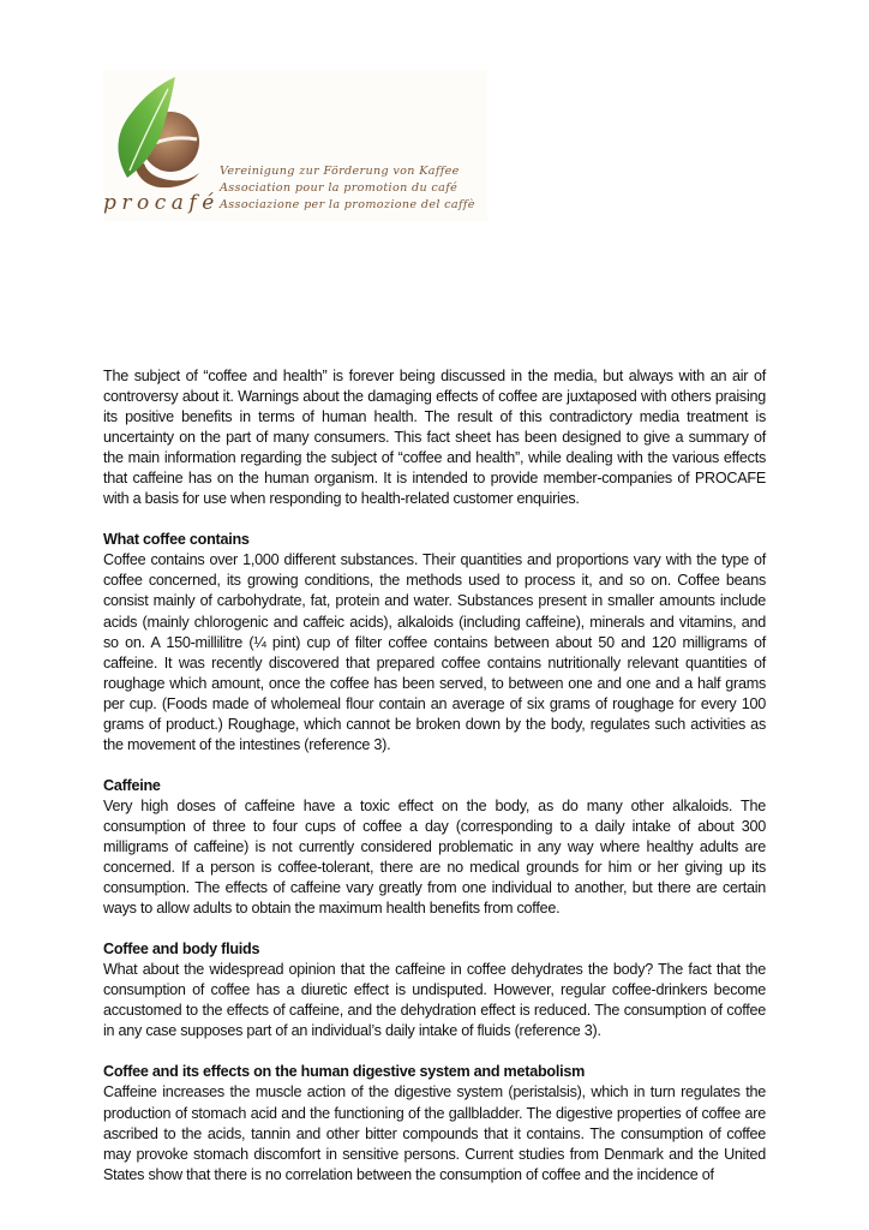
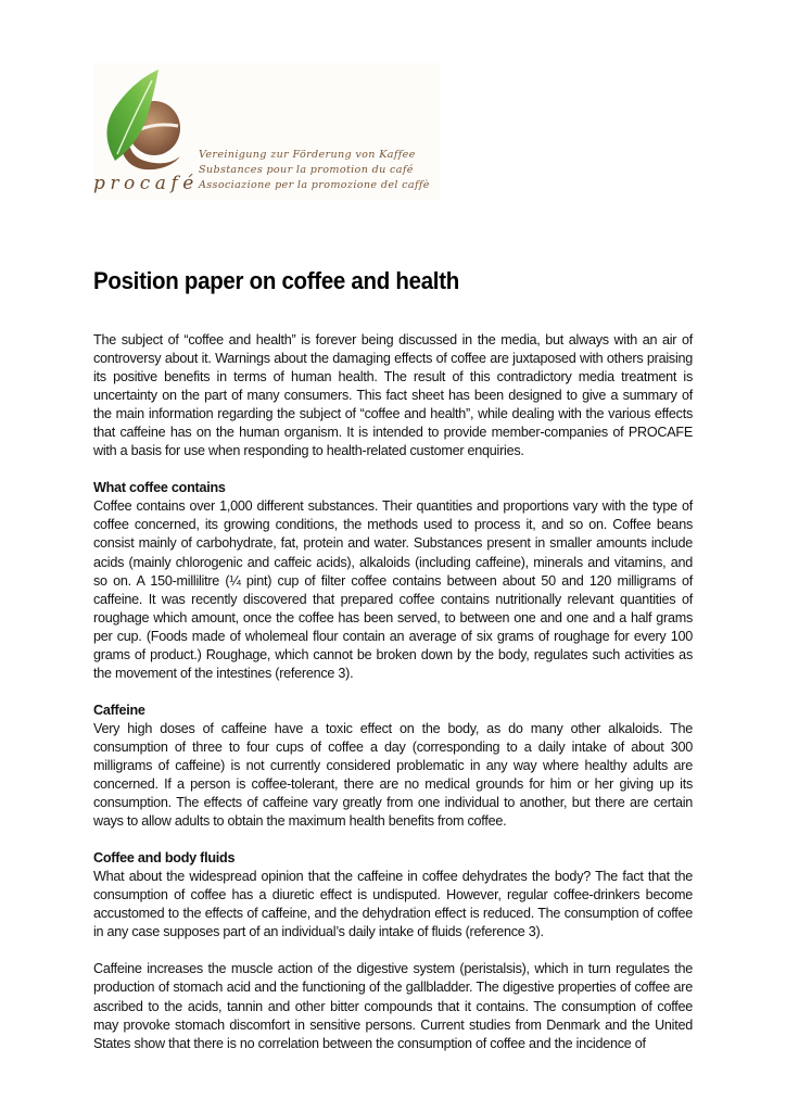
  procafé
  Vereinigung zur Förderung von Kaffee
- Association pour la promotion du café
+ Substances pour la promotion du café
  Associazione per la promozione del caffè
+ Position paper on coffee and health
  The subject of “coffee and health” is forever being discussed in the media, but always with an air of controversy about it. Warnings about the damaging effects of coffee are juxtaposed with others praising its positive benefits in terms of human health. The result of this contradictory media treatment is uncertainty on the part of many consumers. This fact sheet has been designed to give a summary of the main information regarding the subject of “coffee and health”, while dealing with the various effects that caffeine has on the human organism. It is intended to provide member-companies of PROCAFE with a basis for use when responding to health-related customer enquiries.
  What coffee contains
  Coffee contains over 1,000 different substances. Their quantities and proportions vary with the type of coffee concerned, its growing conditions, the methods used to process it, and so on. Coffee beans consist mainly of carbohydrate, fat, protein and water. Substances present in smaller amounts include acids (mainly chlorogenic and caffeic acids), alkaloids (including caffeine), minerals and vitamins, and so on. A 150-millilitre (¼ pint) cup of filter coffee contains between about 50 and 120 milligrams of caffeine. It was recently discovered that prepared coffee contains nutritionally relevant quantities of roughage which amount, once the coffee has been served, to between one and one and a half grams per cup. (Foods made of wholemeal flour contain an average of six grams of roughage for every 100 grams of product.) Roughage, which cannot be broken down by the body, regulates such activities as the movement of the intestines (reference 3).
  Caffeine
  Very high doses of caffeine have a toxic effect on the body, as do many other alkaloids. The consumption of three to four cups of coffee a day (corresponding to a daily intake of about 300 milligrams of caffeine) is not currently considered problematic in any way where healthy adults are concerned. If a person is coffee-tolerant, there are no medical grounds for him or her giving up its consumption. The effects of caffeine vary greatly from one individual to another, but there are certain ways to allow adults to obtain the maximum health benefits from coffee.
  Coffee and body fluids
  What about the widespread opinion that the caffeine in coffee dehydrates the body? The fact that the consumption of coffee has a diuretic effect is undisputed. However, regular coffee-drinkers become accustomed to the effects of caffeine, and the dehydration effect is reduced. The consumption of coffee in any case supposes part of an individual’s daily intake of fluids (reference 3).
- Coffee and its effects on the human digestive system and metabolism
  Caffeine increases the muscle action of the digestive system (peristalsis), which in turn regulates the production of stomach acid and the functioning of the gallbladder. The digestive properties of coffee are ascribed to the acids, tannin and other bitter compounds that it contains. The consumption of coffee may provoke stomach discomfort in sensitive persons. Current studies from Denmark and the United States show that there is no correlation between the consumption of coffee and the incidence of
